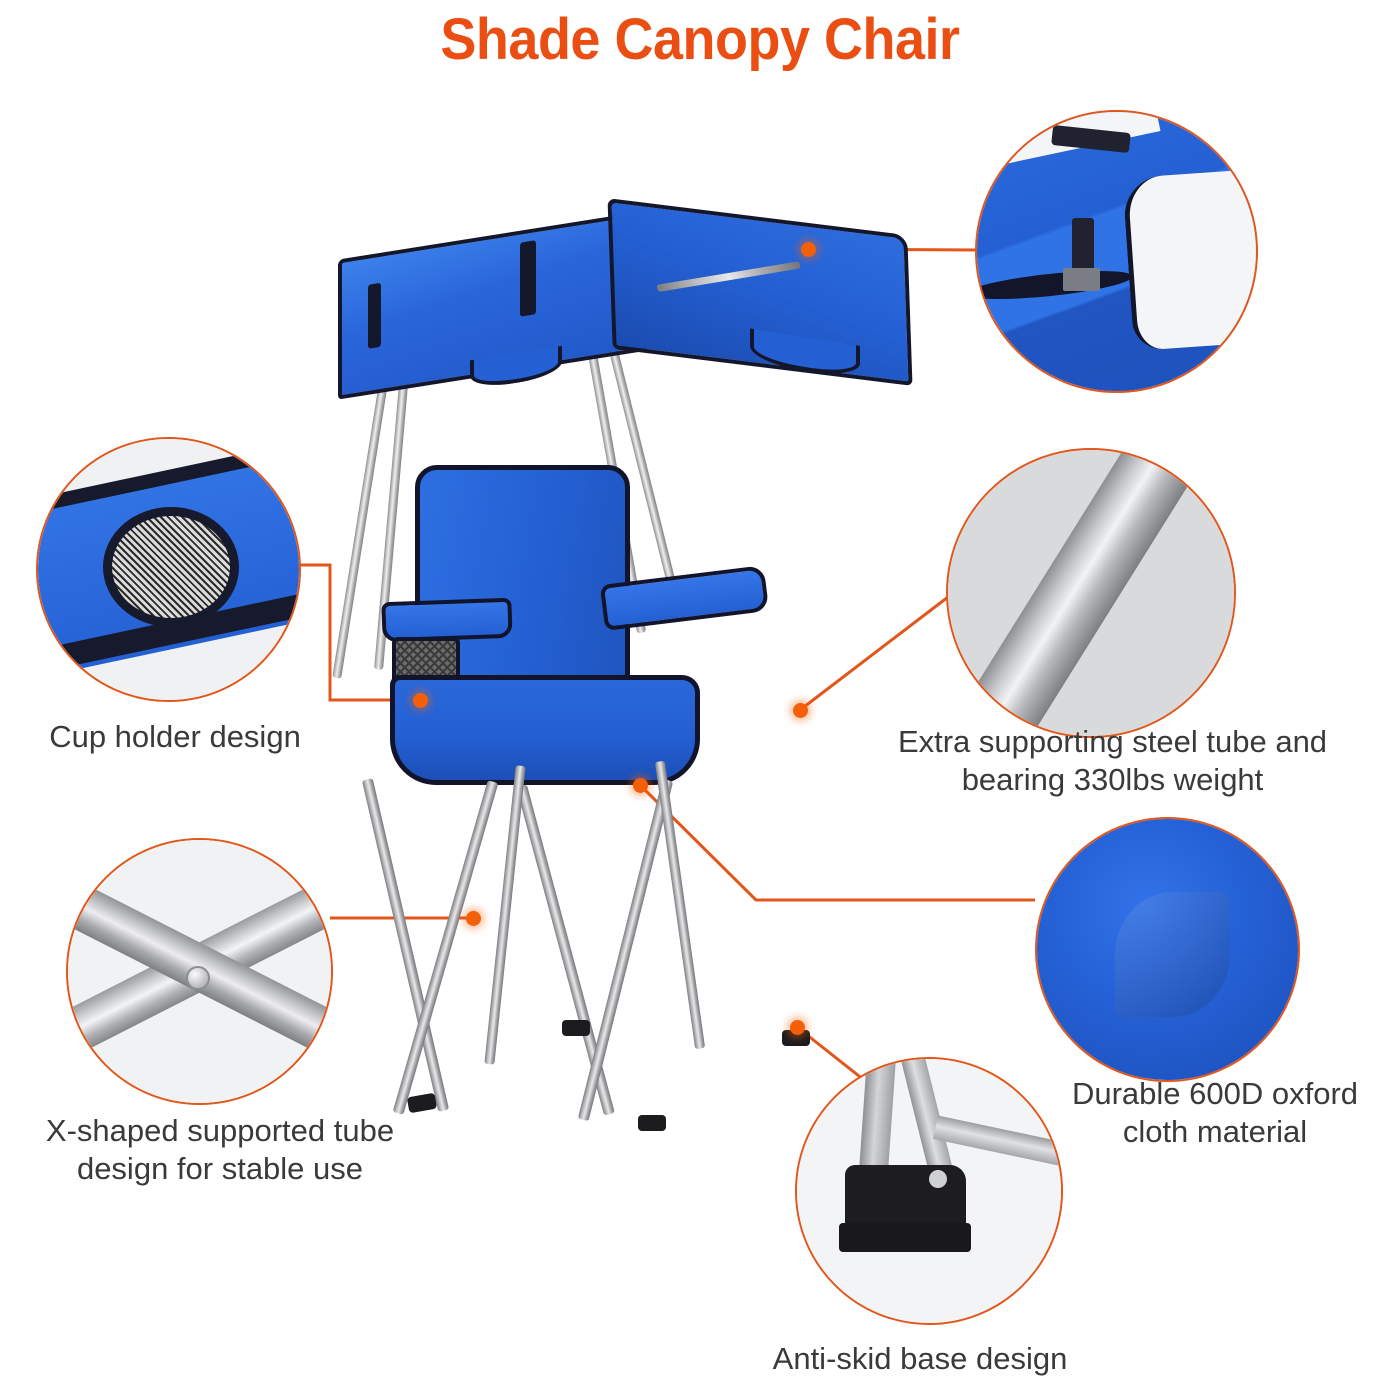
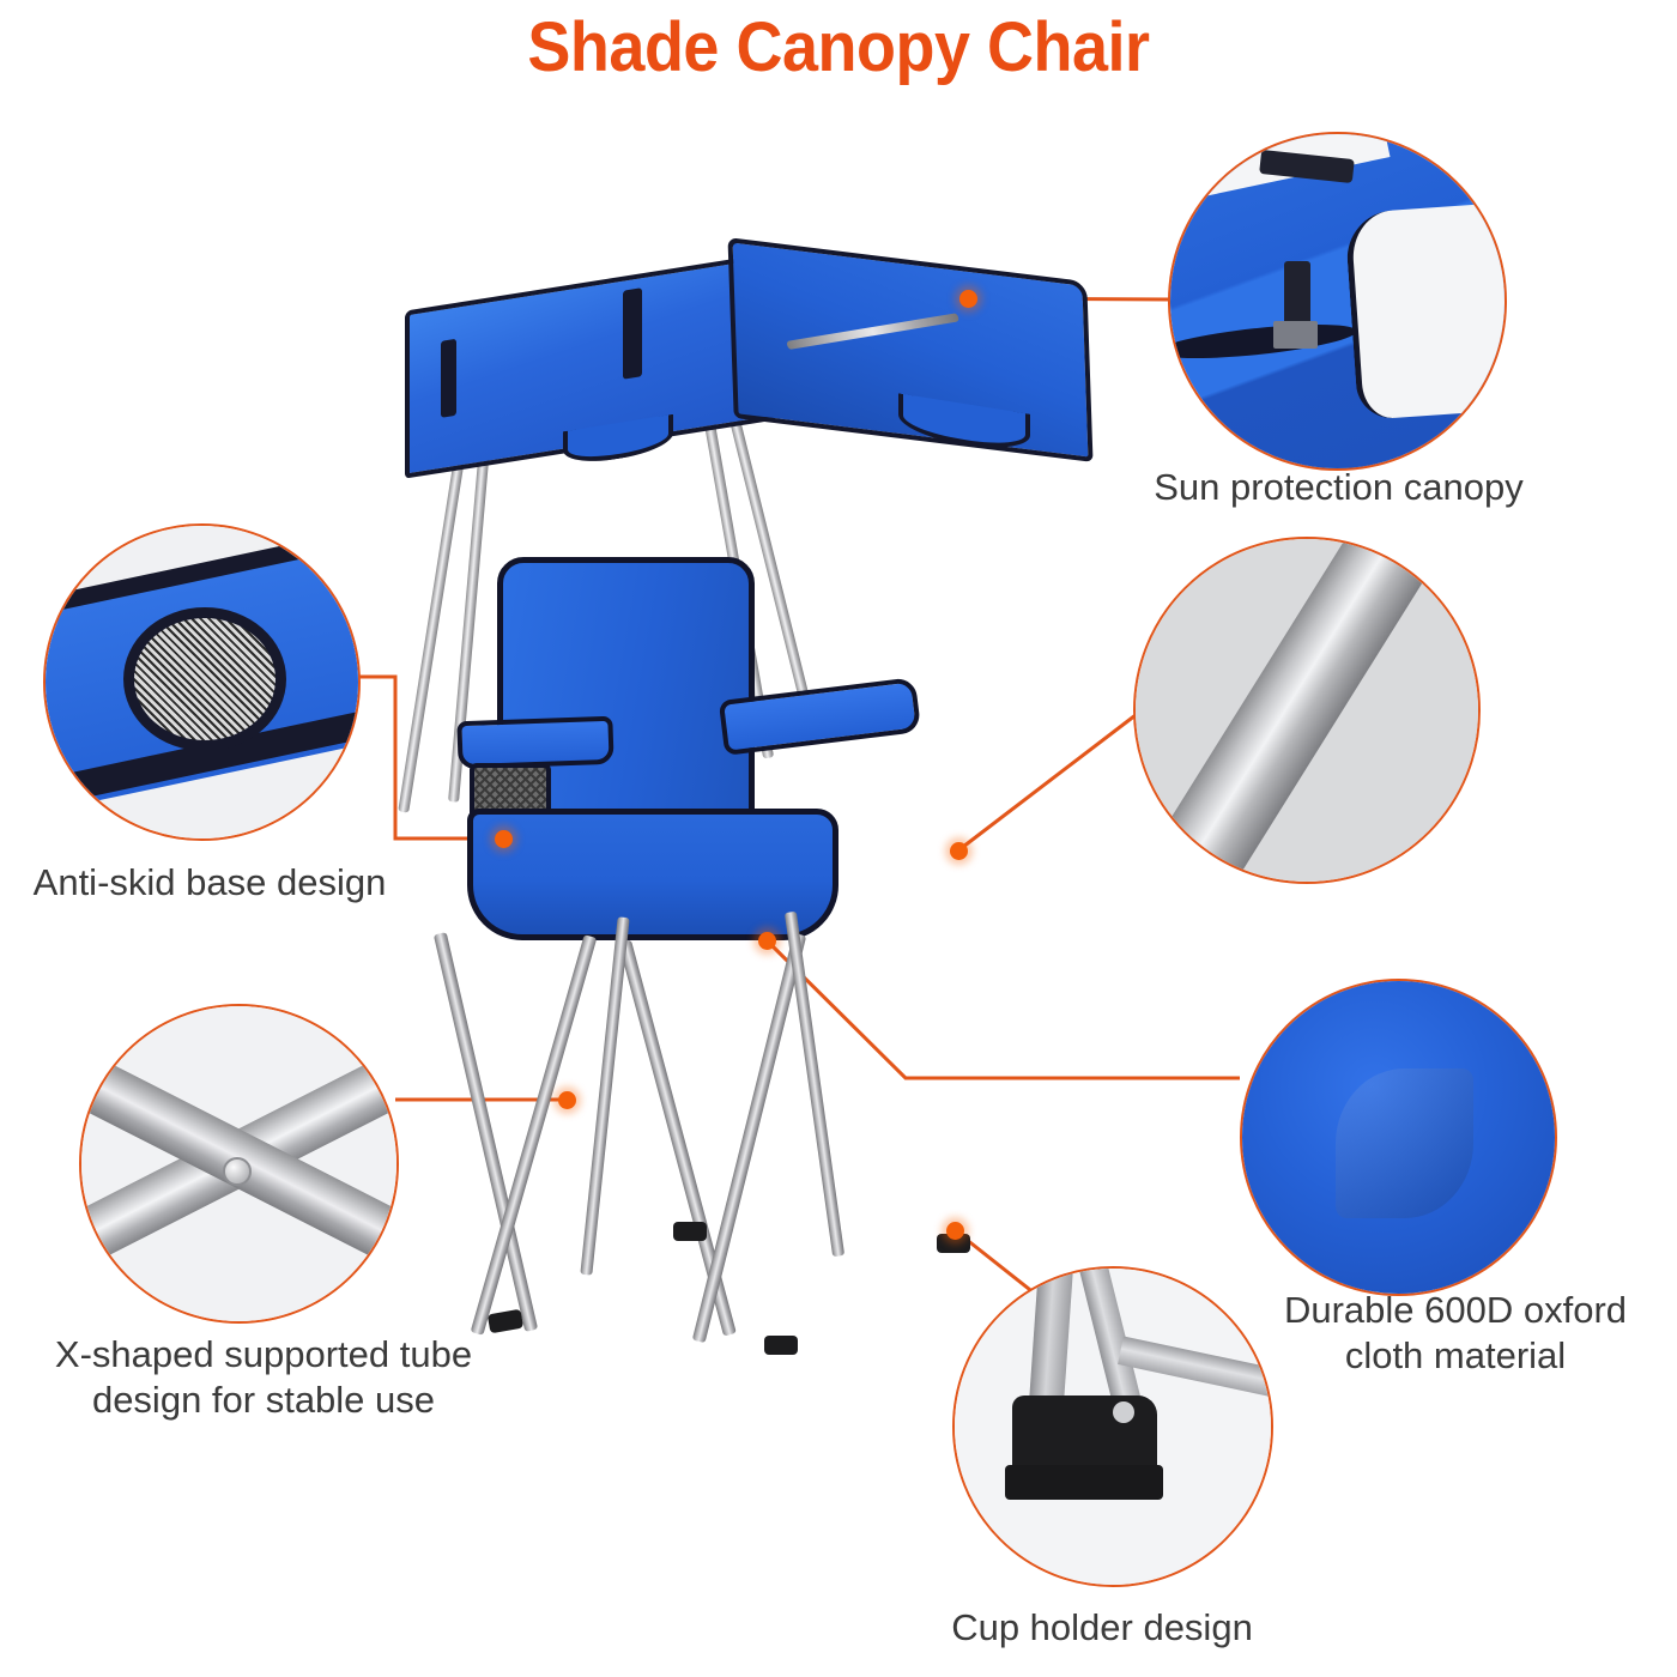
  Shade Canopy Chair
+ Sun protection canopy
- Cup holder design
+ Anti-skid base design
- Extra supporting steel tube and
- bearing 330lbs weight
  X-shaped supported tube
  design for stable use
  Durable 600D oxford
  cloth material
- Anti-skid base design
+ Cup holder design
